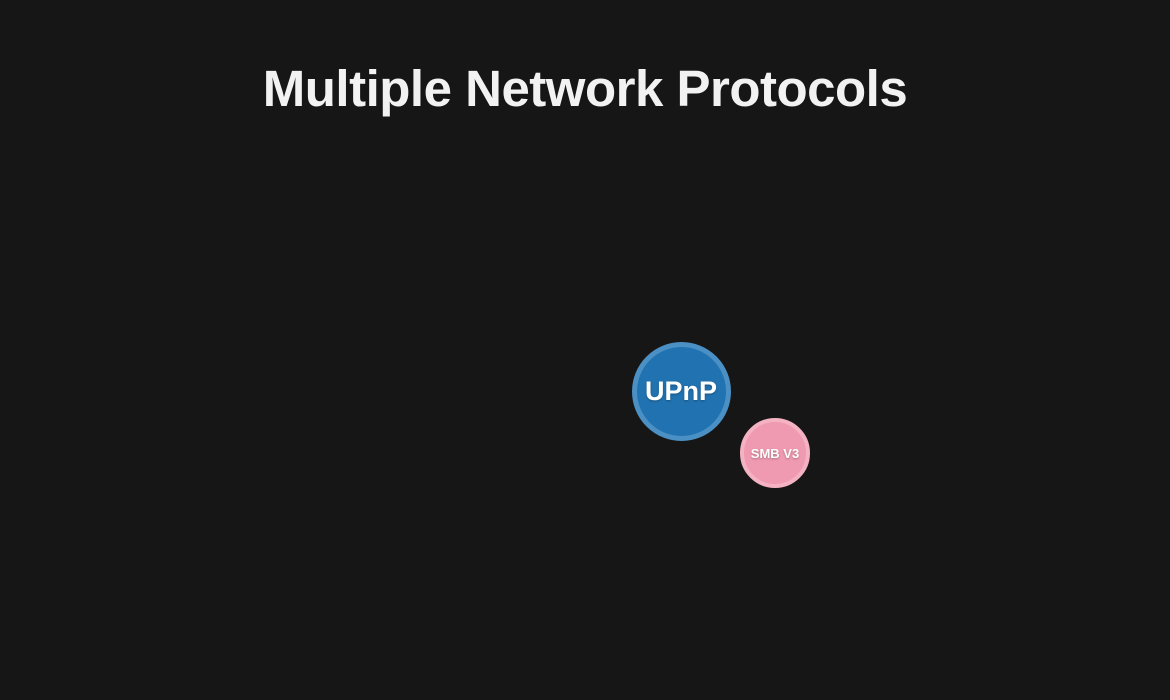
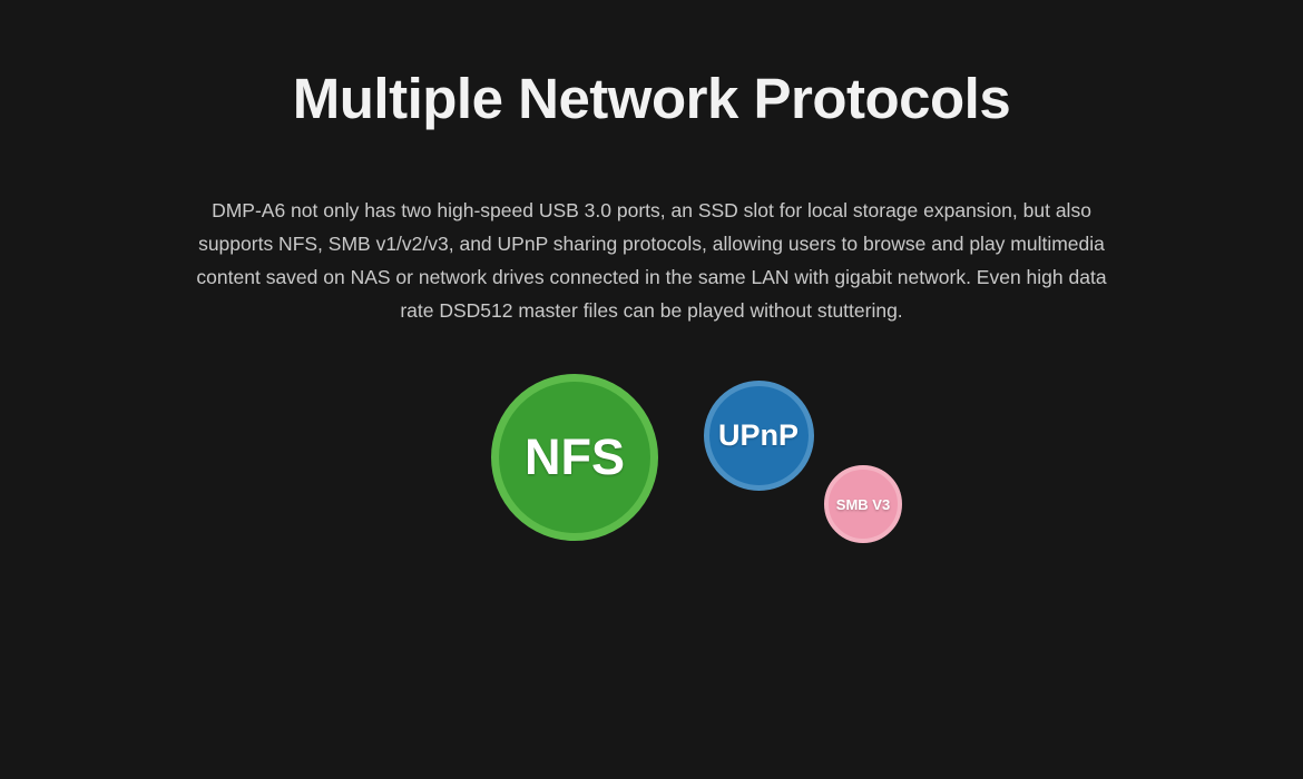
  Multiple Network Protocols
+ DMP-A6 not only has two high-speed USB 3.0 ports, an SSD slot for local storage expansion, but also supports NFS, SMB v1/v2/v3, and UPnP sharing protocols, allowing users to browse and play multimedia content saved on NAS or network drives connected in the same LAN with gigabit network. Even high data rate DSD512 master files can be played without stuttering.
+ NFS
  UPnP
  SMB V3
